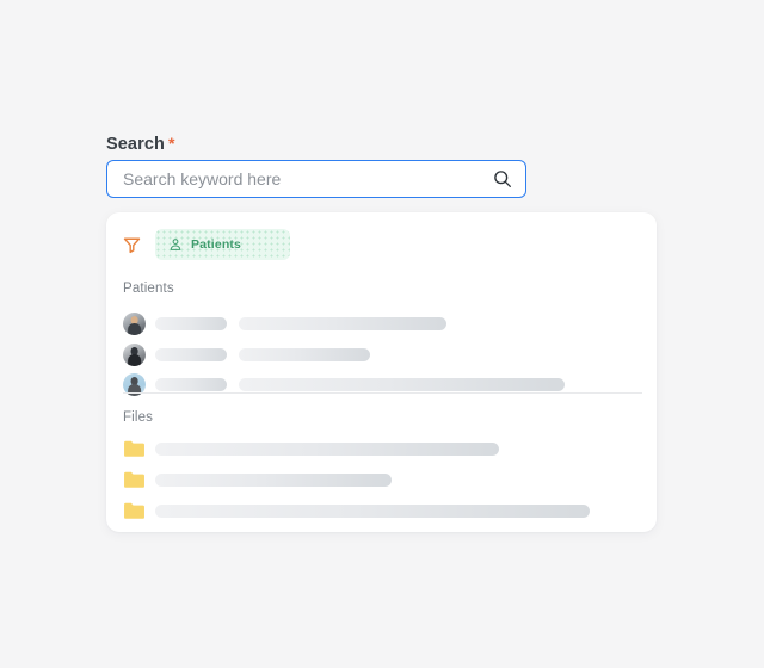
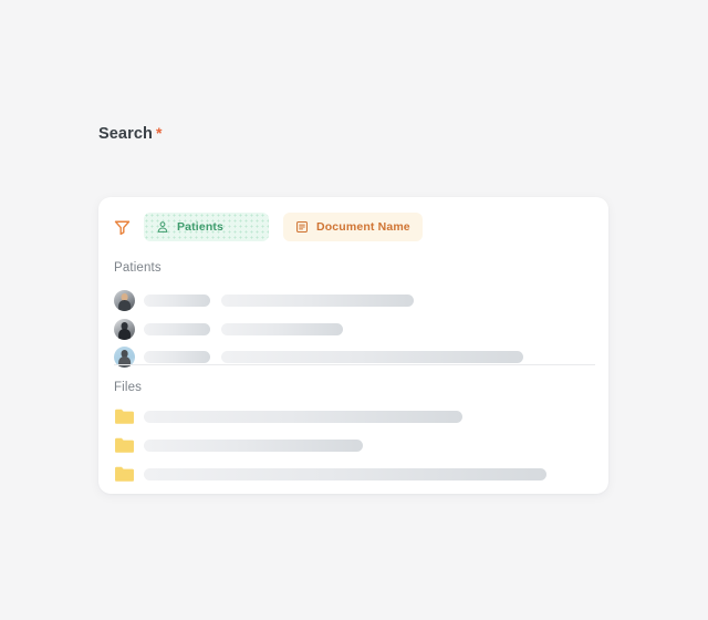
  Search *
- Search keyword here
  Patients
+ Document Name
  Patients
  Files
